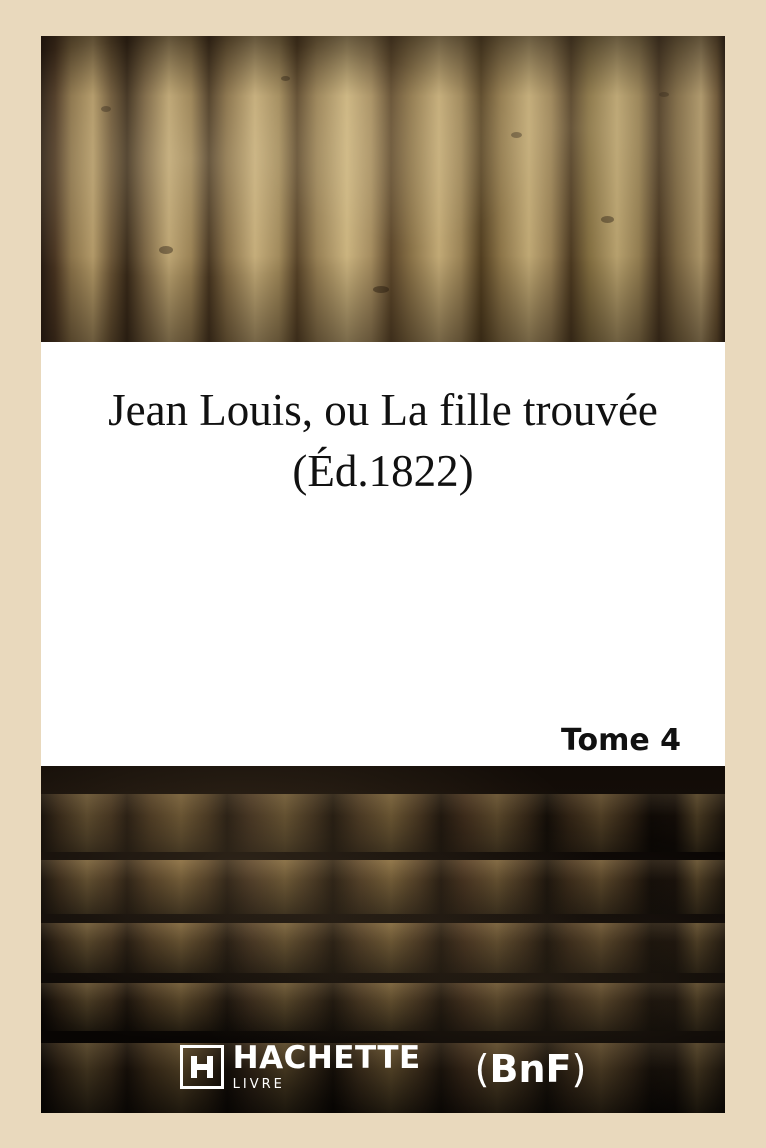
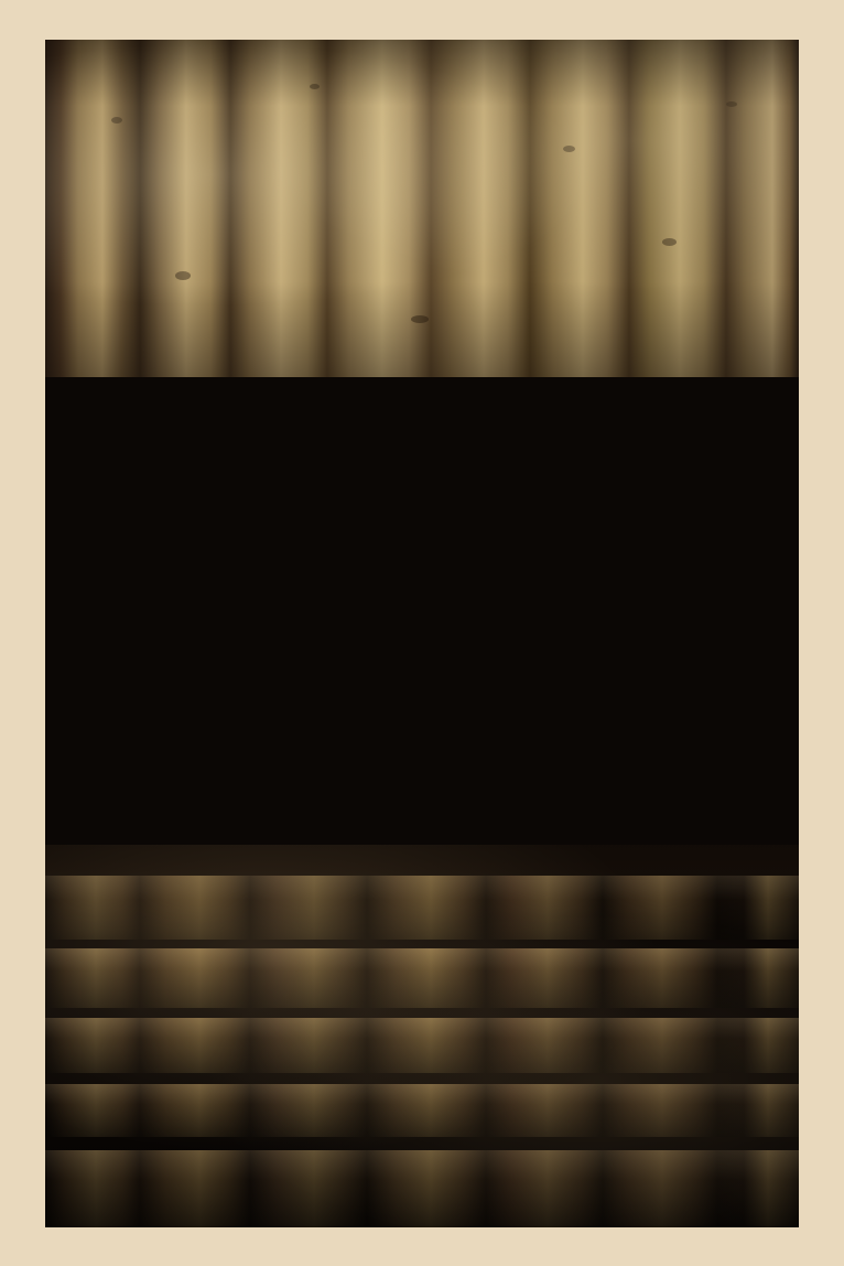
- Jean Louis, ou La fille trouvée (Éd.1822)
- Tome 4
- HACHETTE
- LIVRE
- (BnF)
